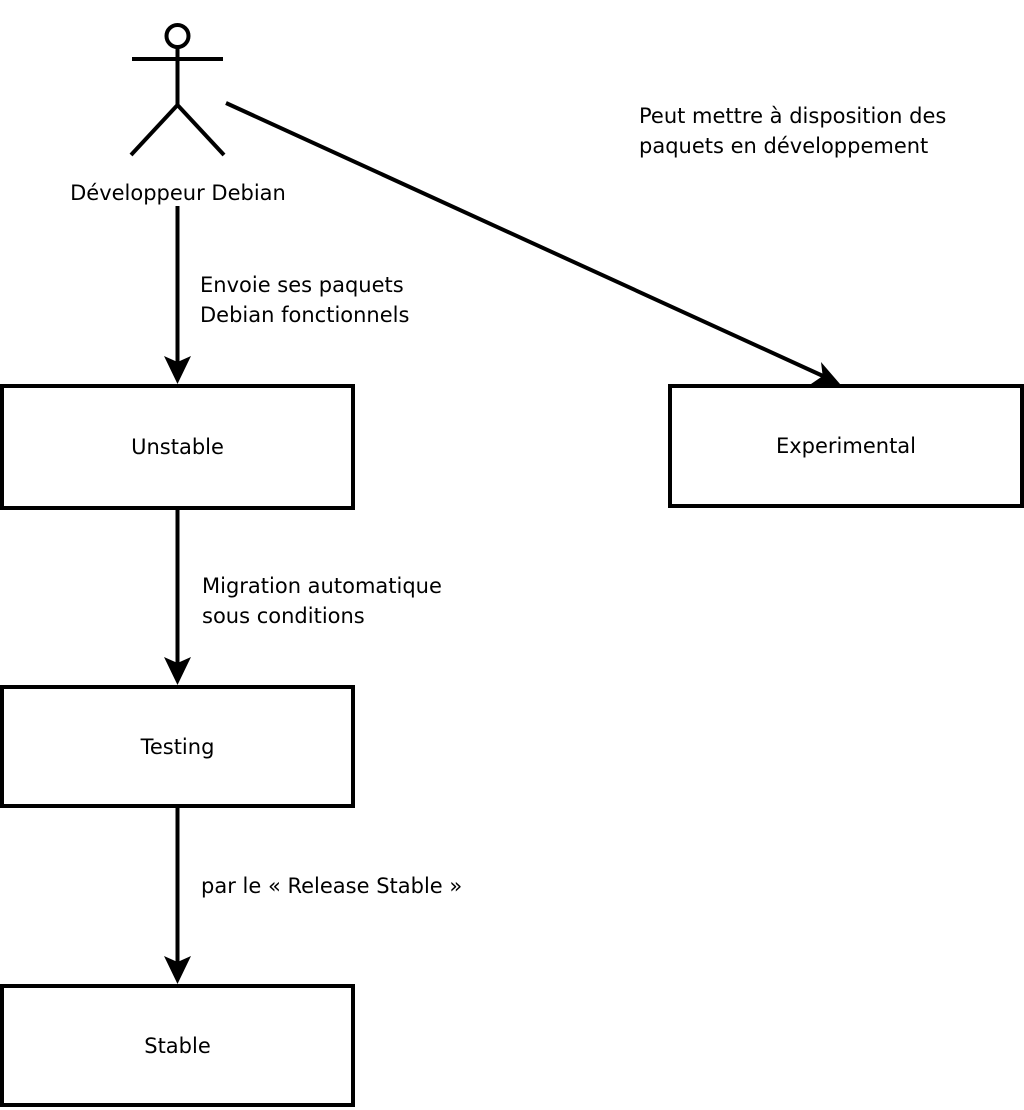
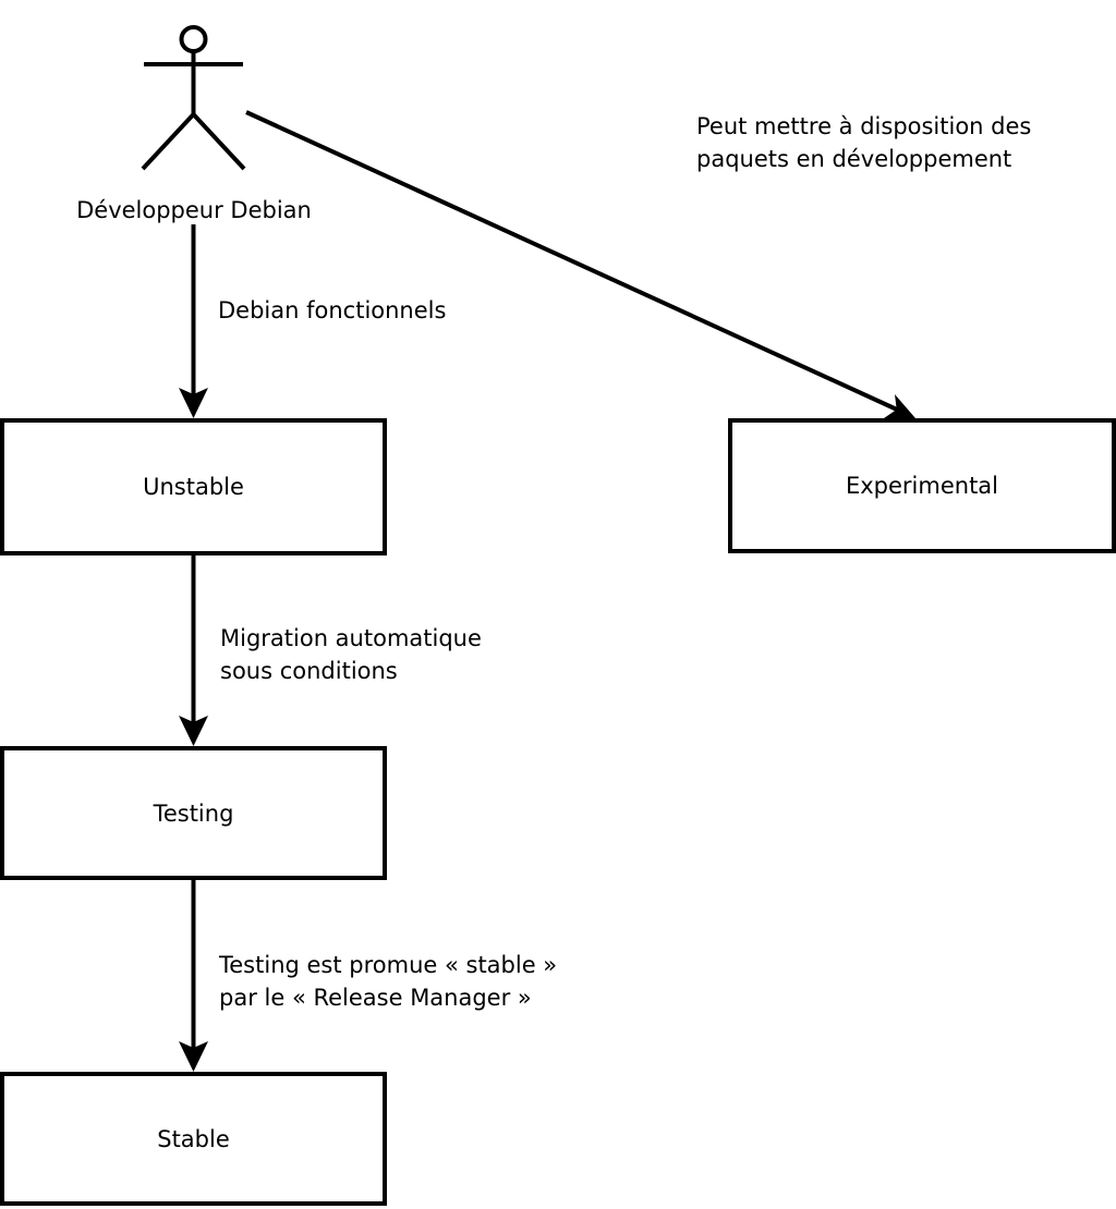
  Développeur Debian
  Peut mettre à disposition des
  paquets en développement
- Envoie ses paquets
  Debian fonctionnels
  Migration automatique
  sous conditions
+ Testing est promue « stable »
- par le « Release Stable »
+ par le « Release Manager »
  Unstable
  Experimental
  Testing
  Stable
